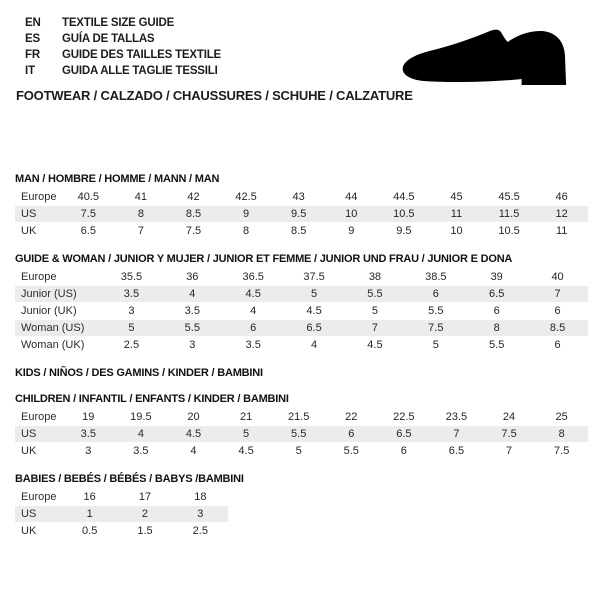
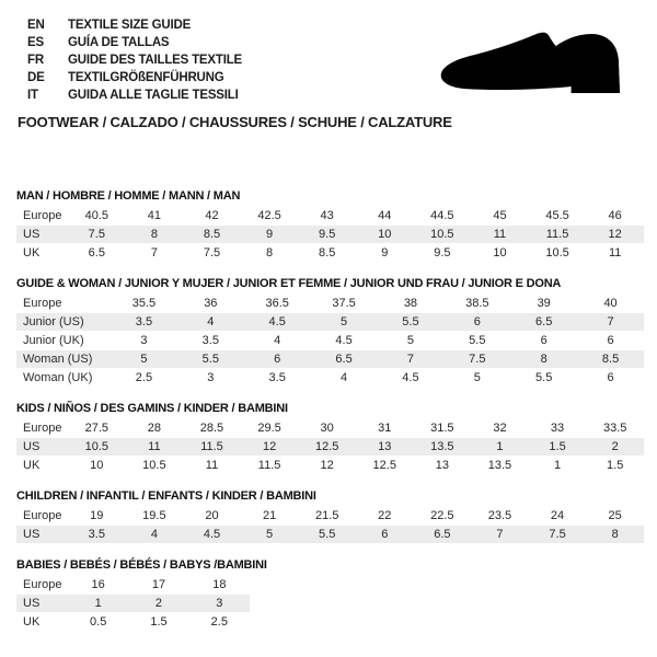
  EN
  TEXTILE SIZE GUIDE
  ES
  GUÍA DE TALLAS
  FR
  GUIDE DES TAILLES TEXTILE
+ DE
+ TEXTILGRÖßENFÜHRUNG
  IT
  GUIDA ALLE TAGLIE TESSILI
  FOOTWEAR / CALZADO / CHAUSSURES / SCHUHE / CALZATURE
  MAN / HOMBRE / HOMME / MANN / MAN
  Europe	40.5	41	42	42.5	43	44	44.5	45	45.5	46
  US	7.5	8	8.5	9	9.5	10	10.5	11	11.5	12
  UK	6.5	7	7.5	8	8.5	9	9.5	10	10.5	11
  GUIDE & WOMAN / JUNIOR Y MUJER / JUNIOR ET FEMME / JUNIOR UND FRAU / JUNIOR E DONA
  Europe	35.5	36	36.5	37.5	38	38.5	39	40
  Junior (US)	3.5	4	4.5	5	5.5	6	6.5	7
  Junior (UK)	3	3.5	4	4.5	5	5.5	6	6
  Woman (US)	5	5.5	6	6.5	7	7.5	8	8.5
  Woman (UK)	2.5	3	3.5	4	4.5	5	5.5	6
  KIDS / NIÑOS / DES GAMINS / KINDER / BAMBINI
+ Europe	27.5	28	28.5	29.5	30	31	31.5	32	33	33.5
+ US	10.5	11	11.5	12	12.5	13	13.5	1	1.5	2
+ UK	10	10.5	11	11.5	12	12.5	13	13.5	1	1.5
  CHILDREN / INFANTIL / ENFANTS / KINDER / BAMBINI
  Europe	19	19.5	20	21	21.5	22	22.5	23.5	24	25
  US	3.5	4	4.5	5	5.5	6	6.5	7	7.5	8
- UK	3	3.5	4	4.5	5	5.5	6	6.5	7	7.5
  BABIES / BEBÉS / BÉBÉS / BABYS /BAMBINI
  Europe	16	17	18
  US	1	2	3
  UK	0.5	1.5	2.5
